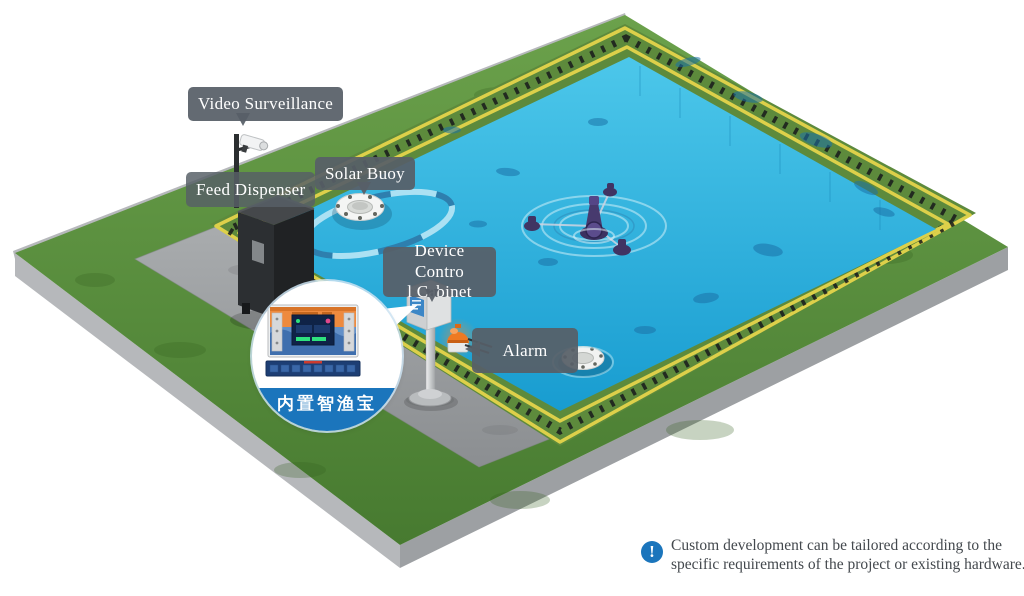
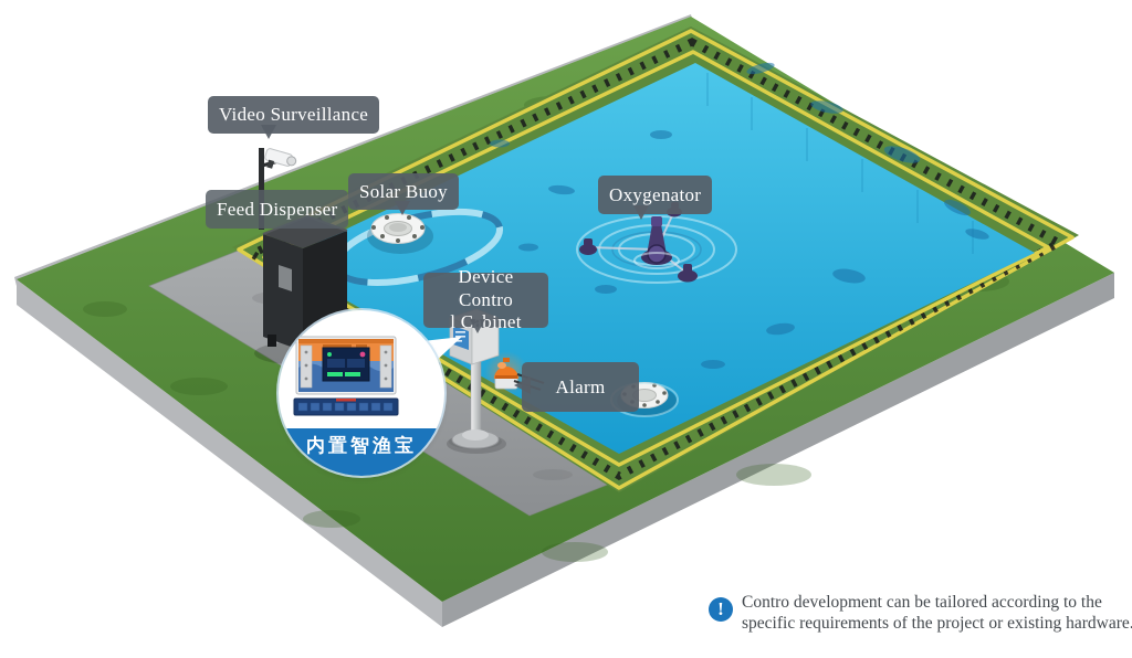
  Video Surveillance
  Feed Dispenser
  Solar Buoy
+ Oxygenator
  Device Contro
  l Cabinet
  Alarm
  内置智渔宝
  !
- Custom development can be tailored according to the
+ Contro development can be tailored according to the
  specific requirements of the project or existing hardware
